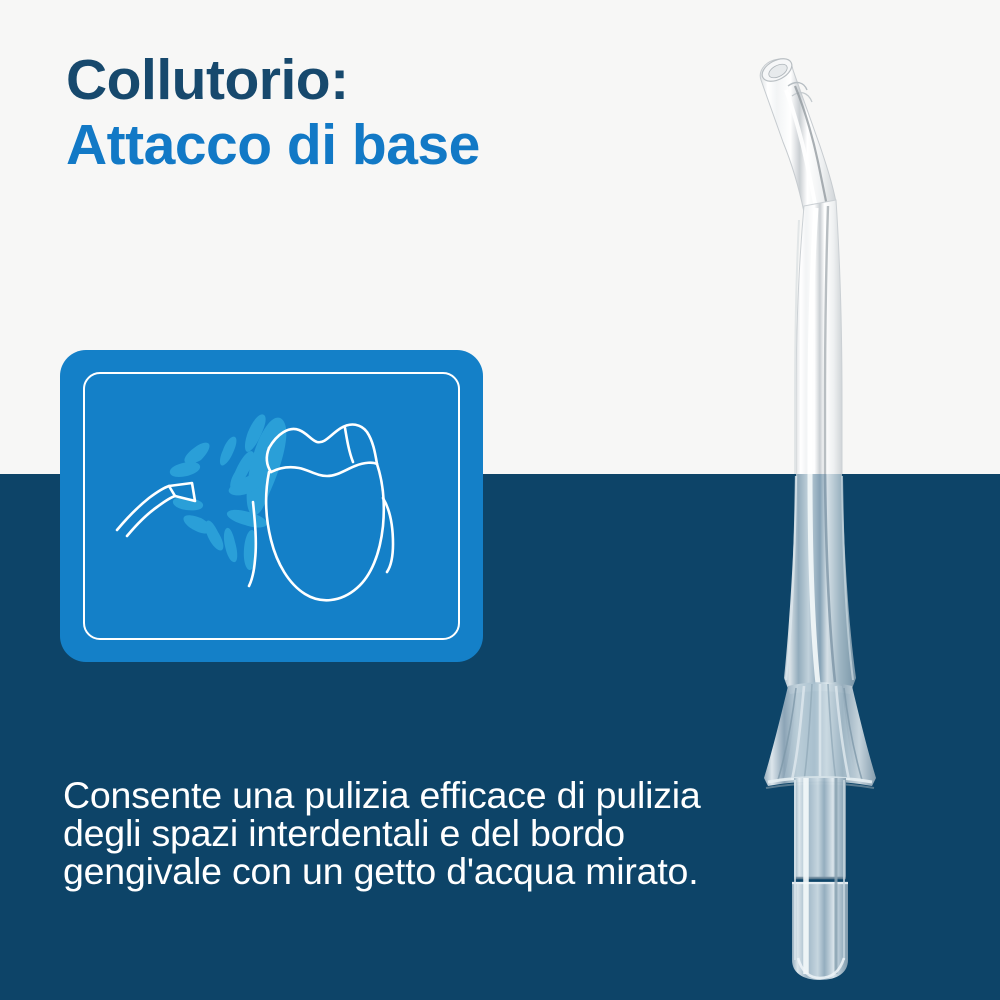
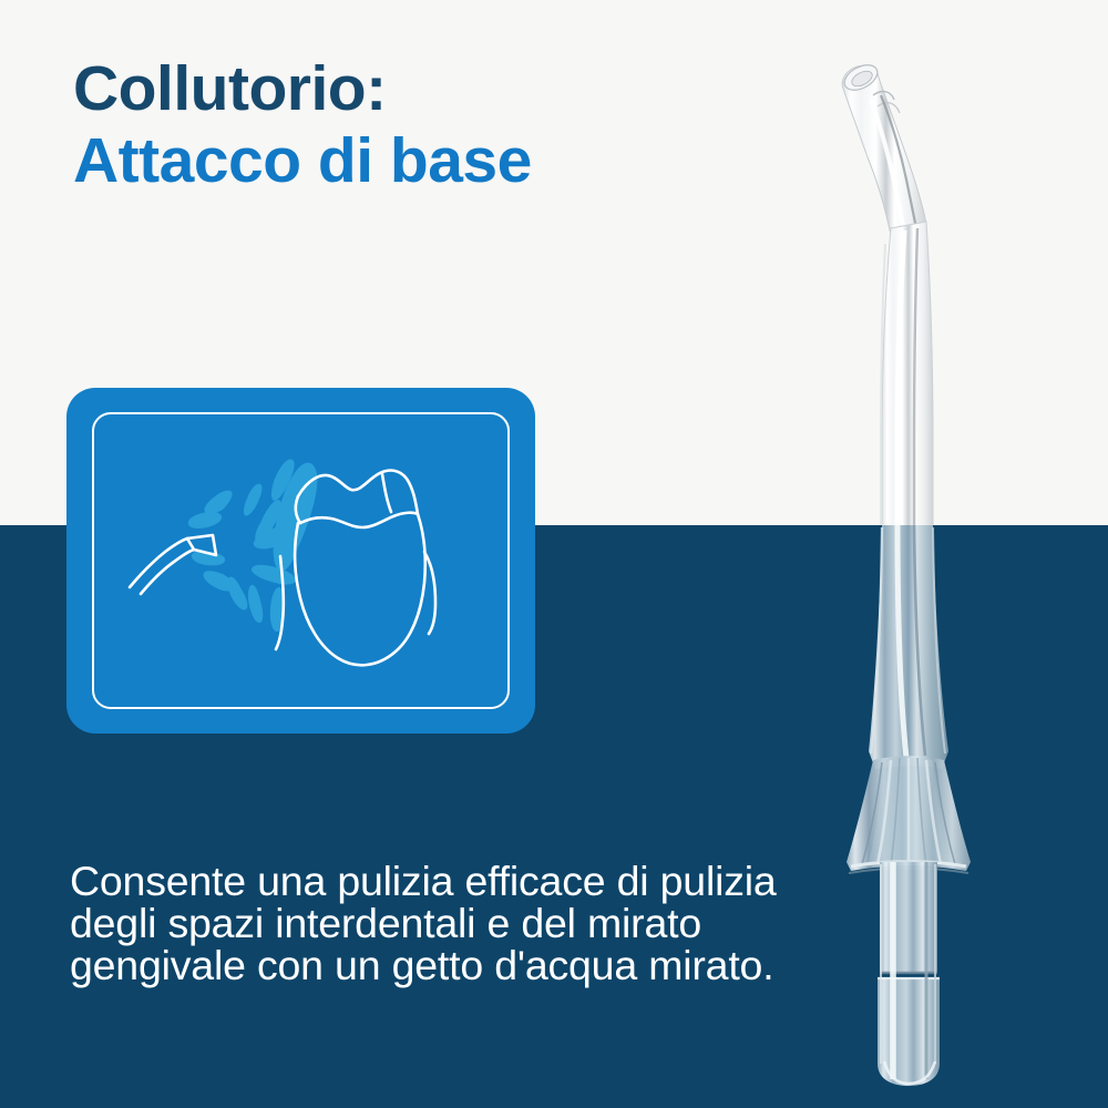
  Collutorio:
  Attacco di base
- Consente una pulizia efficace di pulizia degli spazi interdentali e del bordo gengivale con un getto d'acqua mirato.
+ Consente una pulizia efficace di pulizia degli spazi interdentali e del mirato gengivale con un getto d'acqua mirato.
